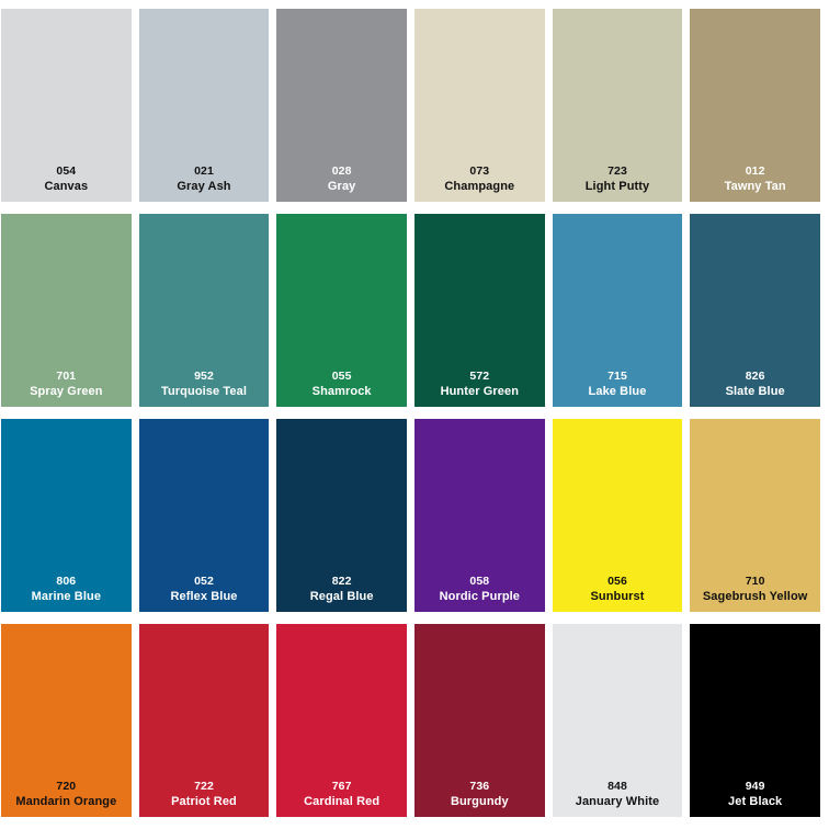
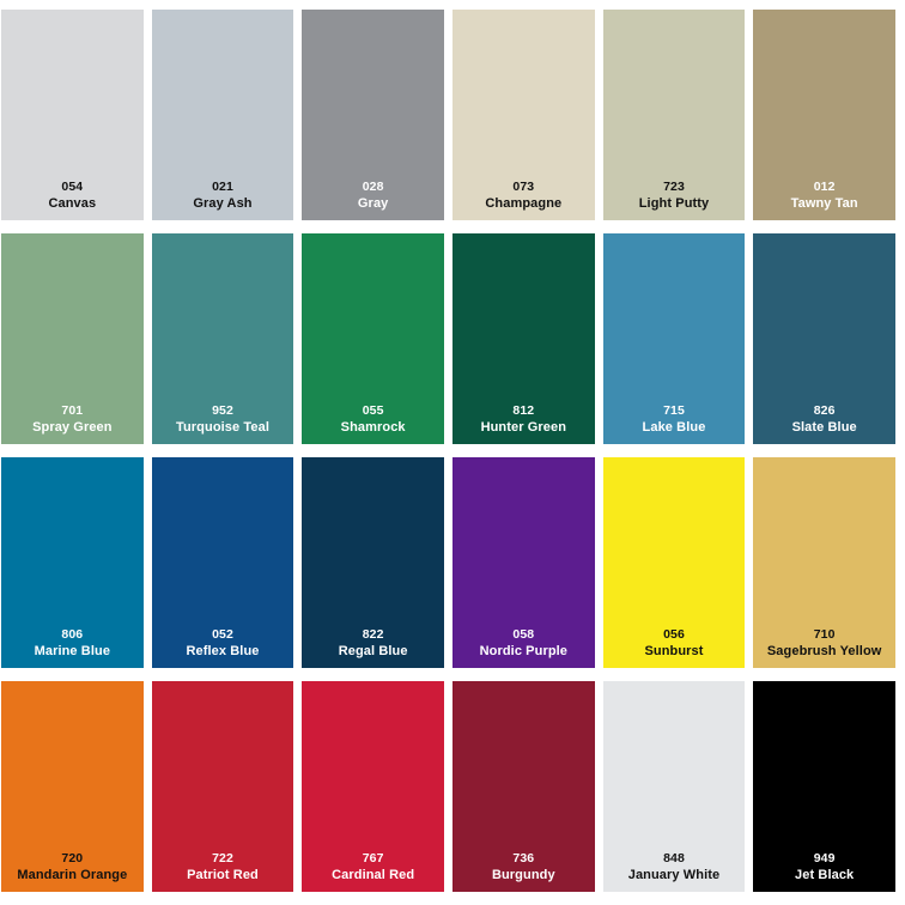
  054
  Canvas
  021
  Gray Ash
  028
  Gray
  073
  Champagne
  723
  Light Putty
  012
  Tawny Tan
  701
  Spray Green
  952
  Turquoise Teal
  055
  Shamrock
- 572
+ 812
  Hunter Green
  715
  Lake Blue
  826
  Slate Blue
  806
  Marine Blue
  052
  Reflex Blue
  822
  Regal Blue
  058
  Nordic Purple
  056
  Sunburst
  710
  Sagebrush Yellow
  720
  Mandarin Orange
  722
  Patriot Red
  767
  Cardinal Red
  736
  Burgundy
  848
  January White
  949
  Jet Black
